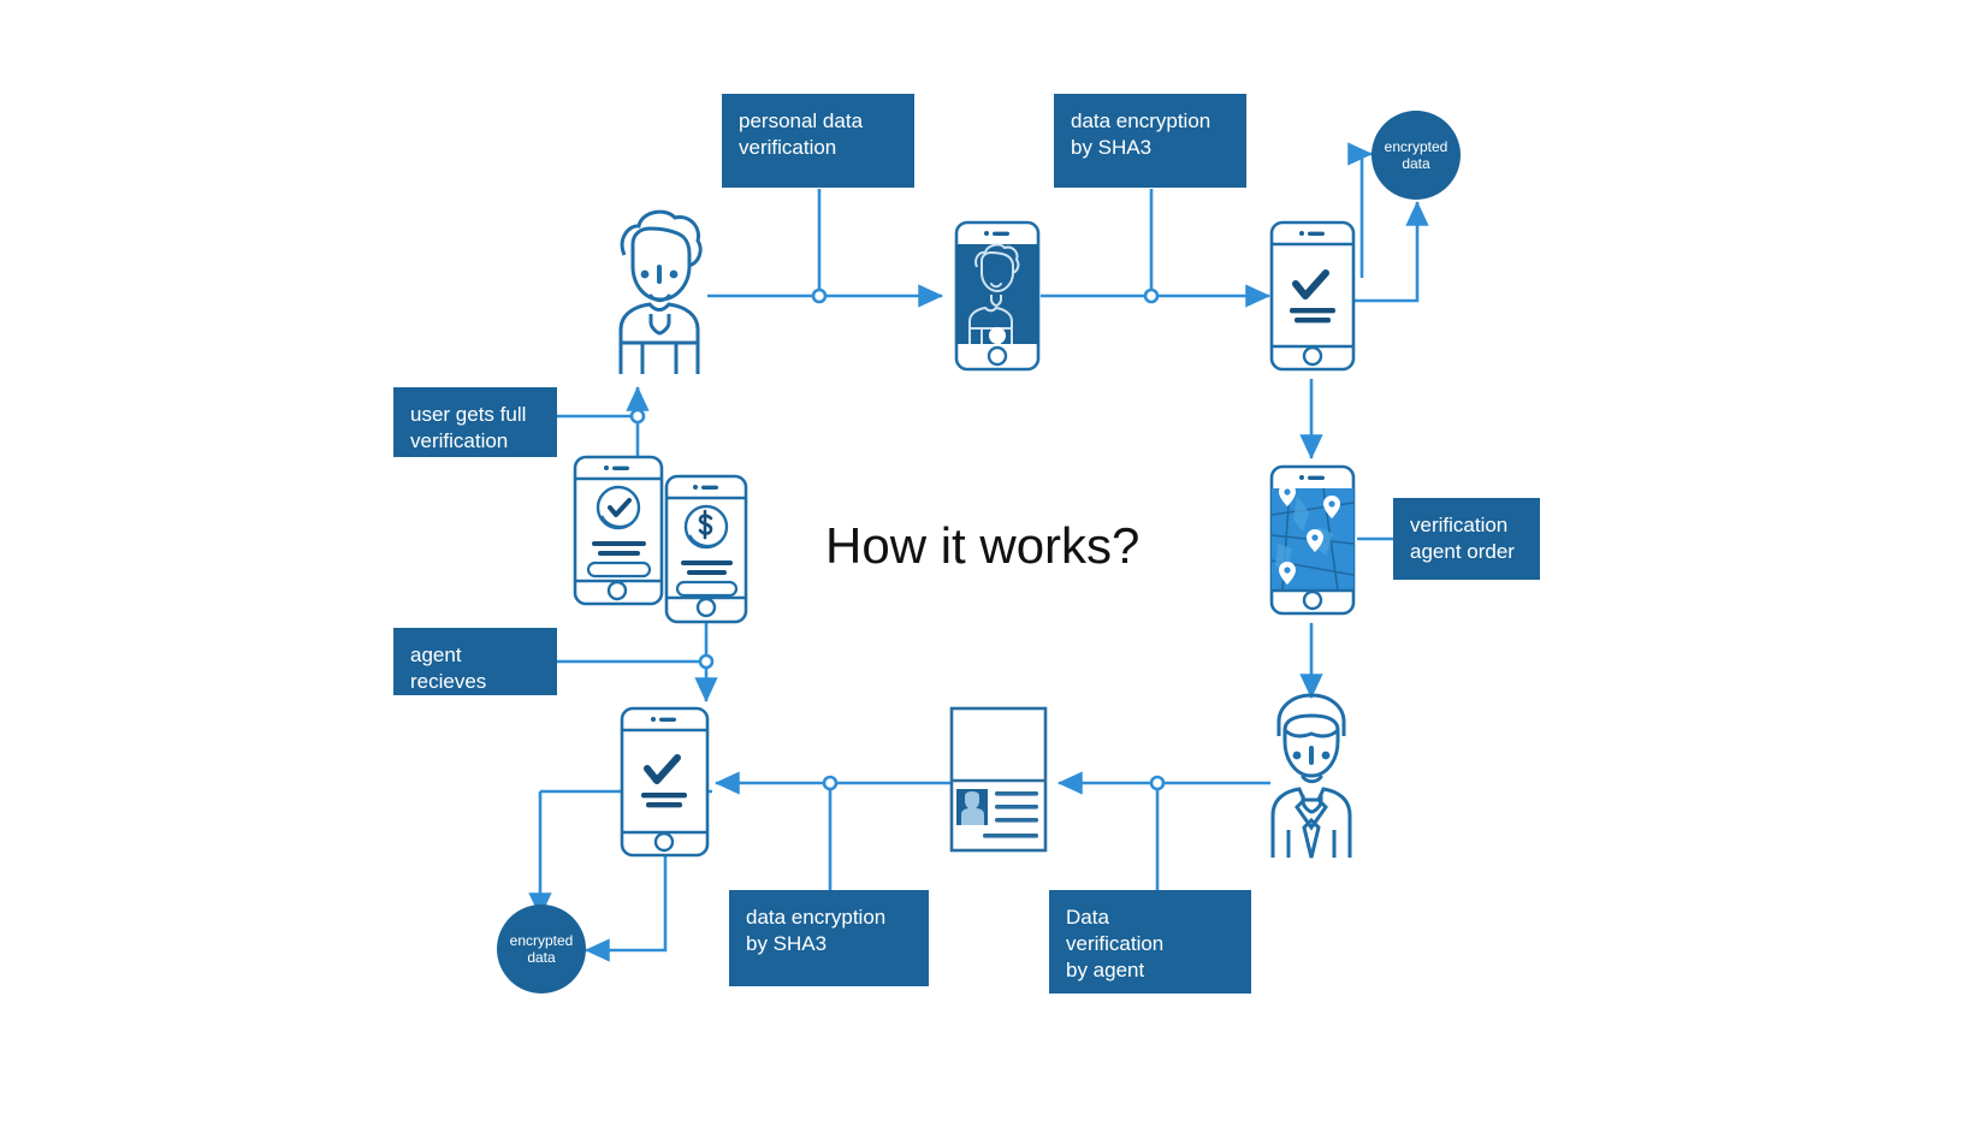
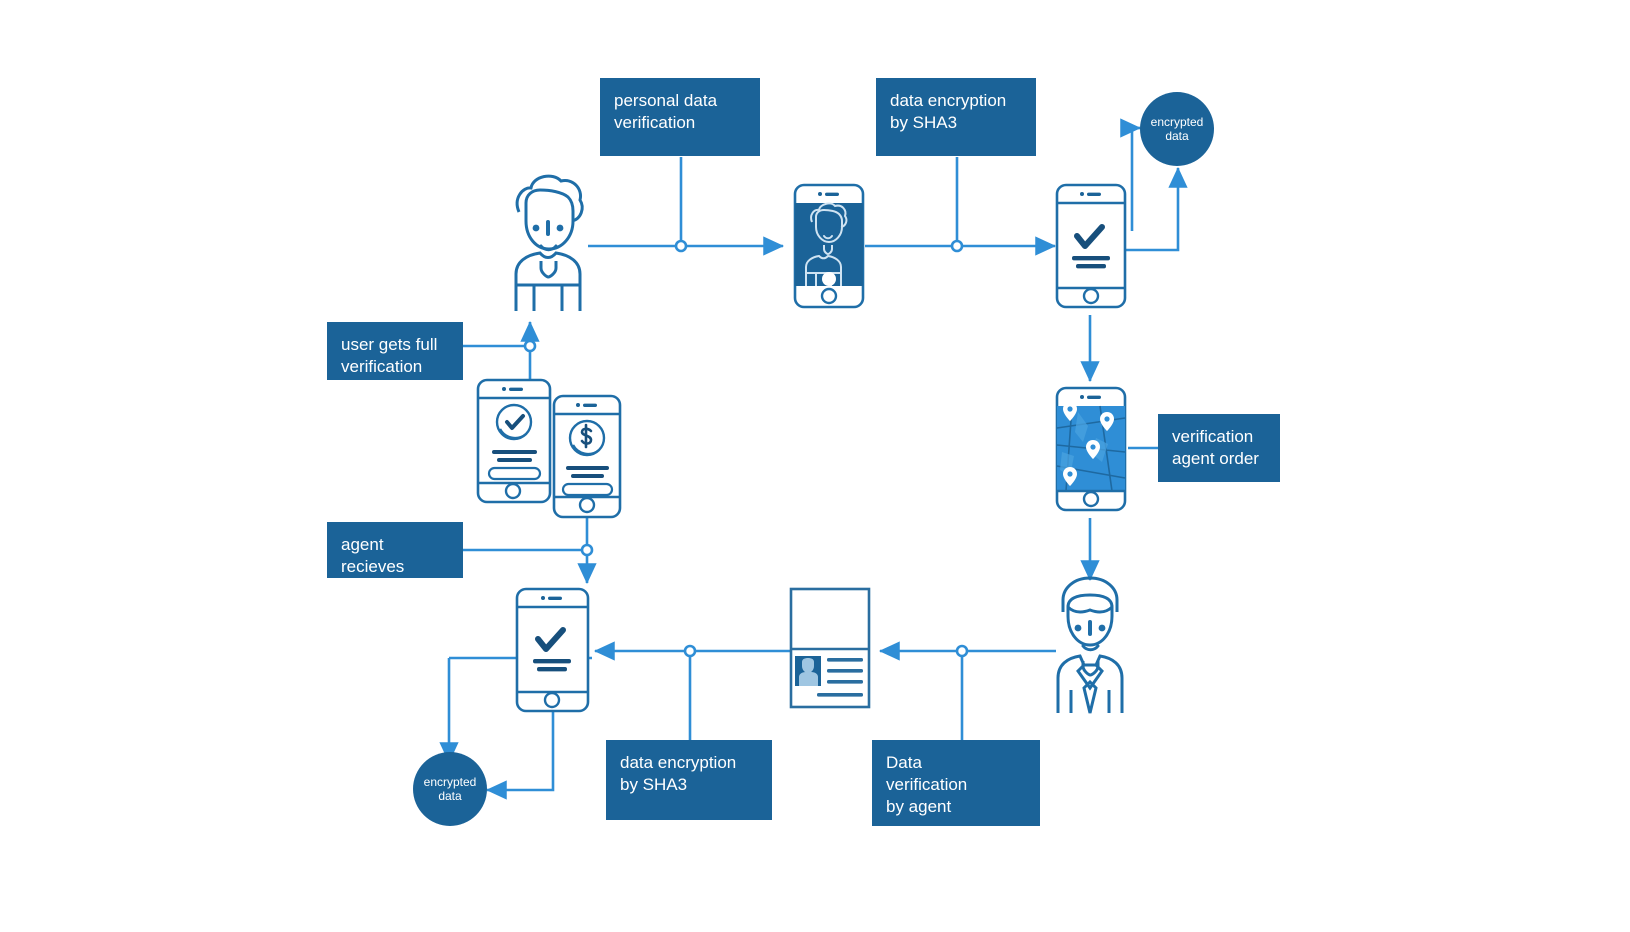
  personal data
  verification
  data encryption
  by SHA3
  verification
  agent order
  Data
  verification
  by agent
  data encryption
  by SHA3
  agent recieves
  user gets full
  verification
  encrypted
  data
  encrypted
  data
- How it works?
